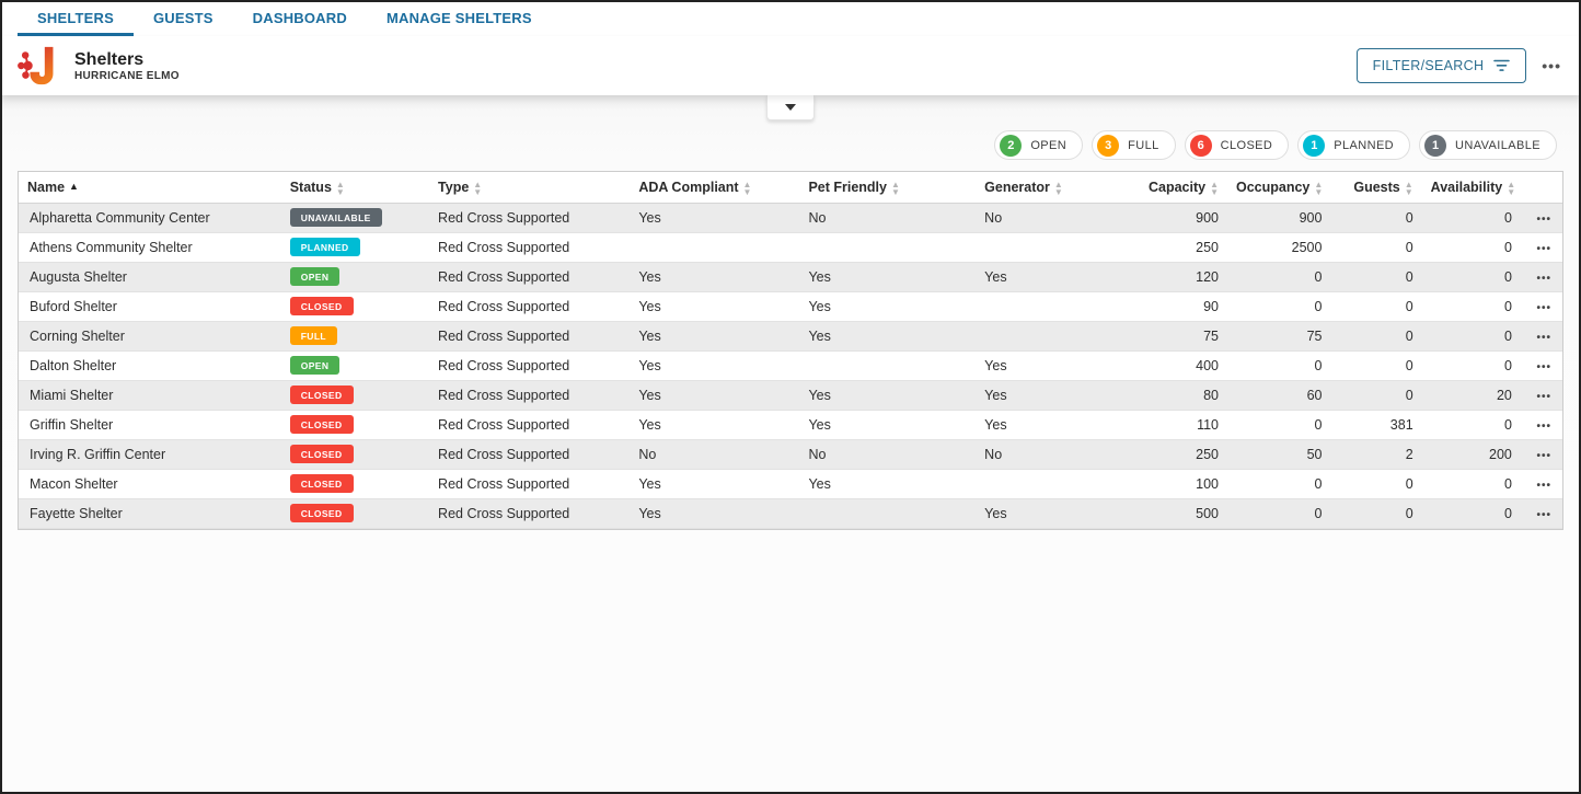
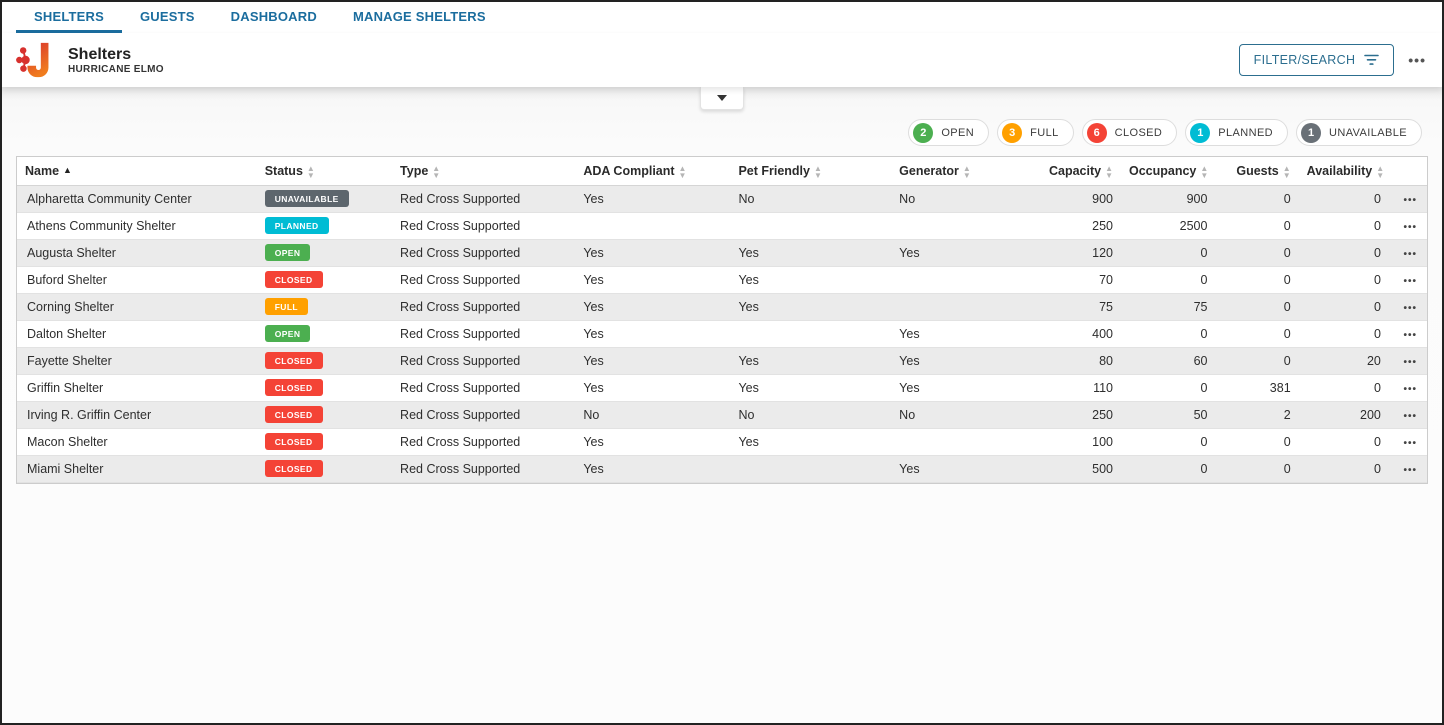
  SHELTERS
  GUESTS
  DASHBOARD
  MANAGE SHELTERS
  Shelters
  HURRICANE ELMO
  FILTER/SEARCH
  •••
  2
  OPEN
  3
  FULL
  6
  CLOSED
  1
  PLANNED
  1
  UNAVAILABLE
  Name ▲	Status ▲▼	Type ▲▼	ADA Compliant ▲▼	Pet Friendly ▲▼	Generator ▲▼	Capacity ▲▼	Occupancy ▲▼	Guests ▲▼	Availability ▲▼
  Alpharetta Community Center	UNAVAILABLE	Red Cross Supported	Yes	No	No	900	900	0	0	•••
  Athens Community Shelter	PLANNED	Red Cross Supported				250	2500	0	0	•••
  Augusta Shelter	OPEN	Red Cross Supported	Yes	Yes	Yes	120	0	0	0	•••
- Buford Shelter	CLOSED	Red Cross Supported	Yes	Yes		90	0	0	0	•••
+ Buford Shelter	CLOSED	Red Cross Supported	Yes	Yes		70	0	0	0	•••
  Corning Shelter	FULL	Red Cross Supported	Yes	Yes		75	75	0	0	•••
  Dalton Shelter	OPEN	Red Cross Supported	Yes		Yes	400	0	0	0	•••
- Miami Shelter	CLOSED	Red Cross Supported	Yes	Yes	Yes	80	60	0	20	•••
+ Fayette Shelter	CLOSED	Red Cross Supported	Yes	Yes	Yes	80	60	0	20	•••
  Griffin Shelter	CLOSED	Red Cross Supported	Yes	Yes	Yes	110	0	381	0	•••
  Irving R. Griffin Center	CLOSED	Red Cross Supported	No	No	No	250	50	2	200	•••
  Macon Shelter	CLOSED	Red Cross Supported	Yes	Yes		100	0	0	0	•••
- Fayette Shelter	CLOSED	Red Cross Supported	Yes		Yes	500	0	0	0	•••
+ Miami Shelter	CLOSED	Red Cross Supported	Yes		Yes	500	0	0	0	•••
